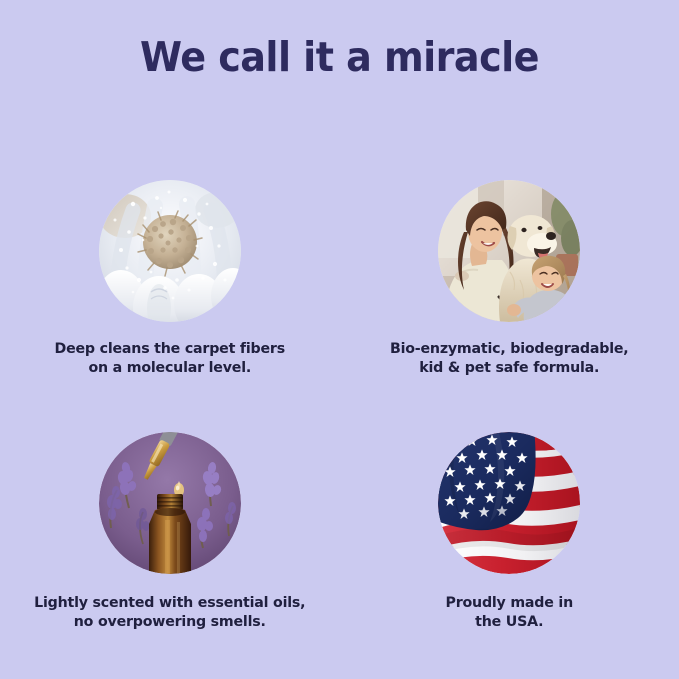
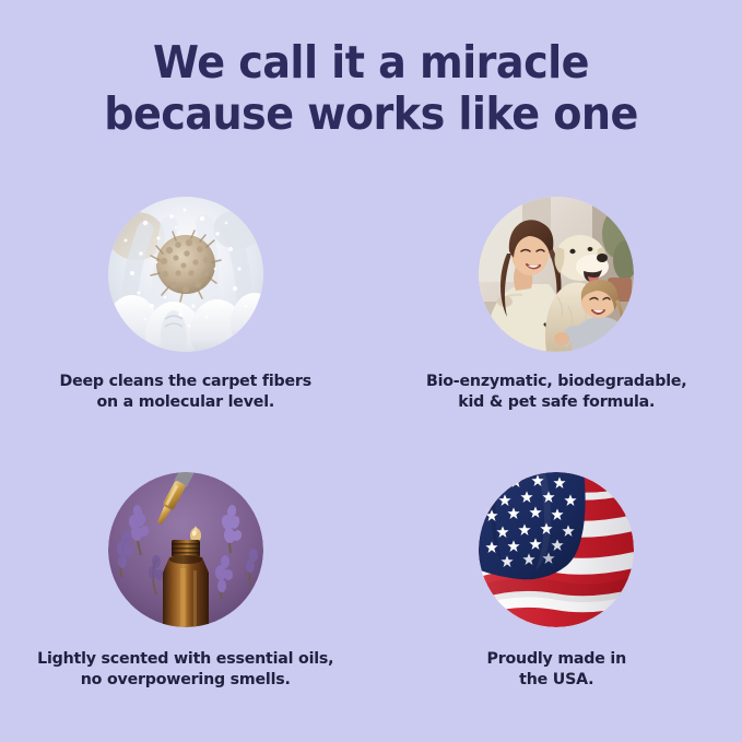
  We call it a miracle
+ because works like one
  Deep cleans the carpet fibers
  on a molecular level.
  Bio-enzymatic, biodegradable,
  kid & pet safe formula.
  Lightly scented with essential oils,
  no overpowering smells.
  Proudly made in
  the USA.
